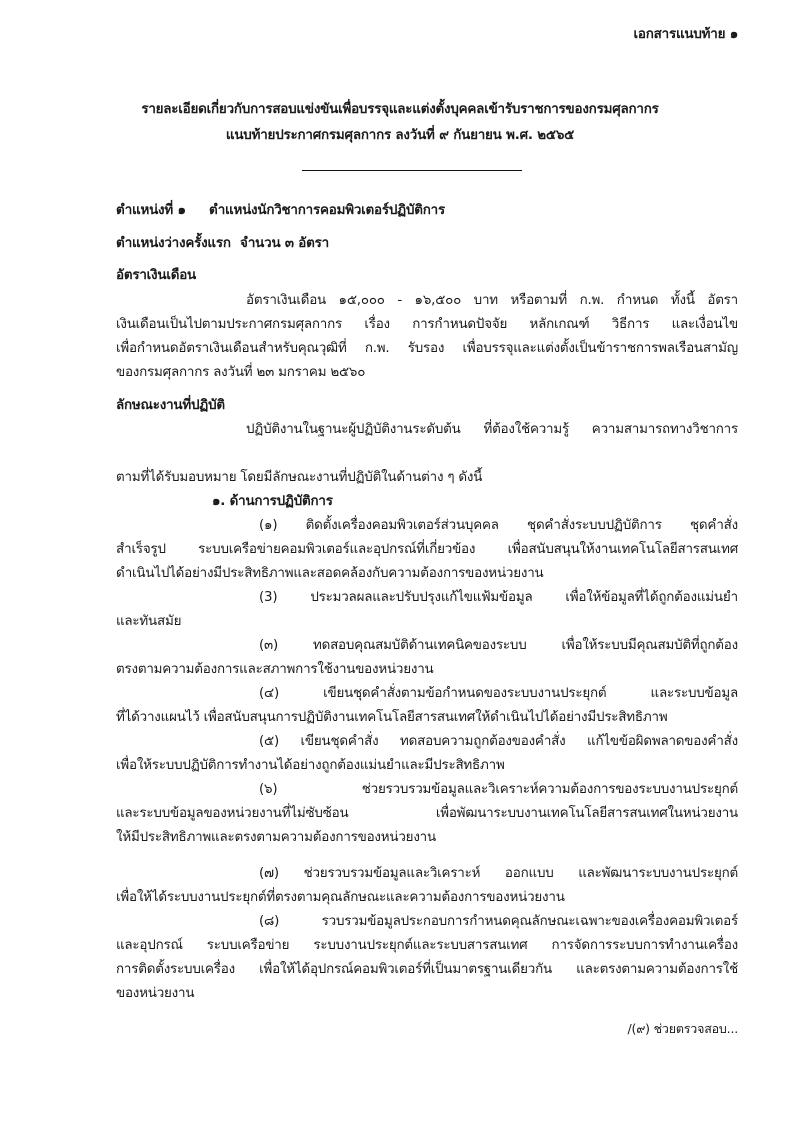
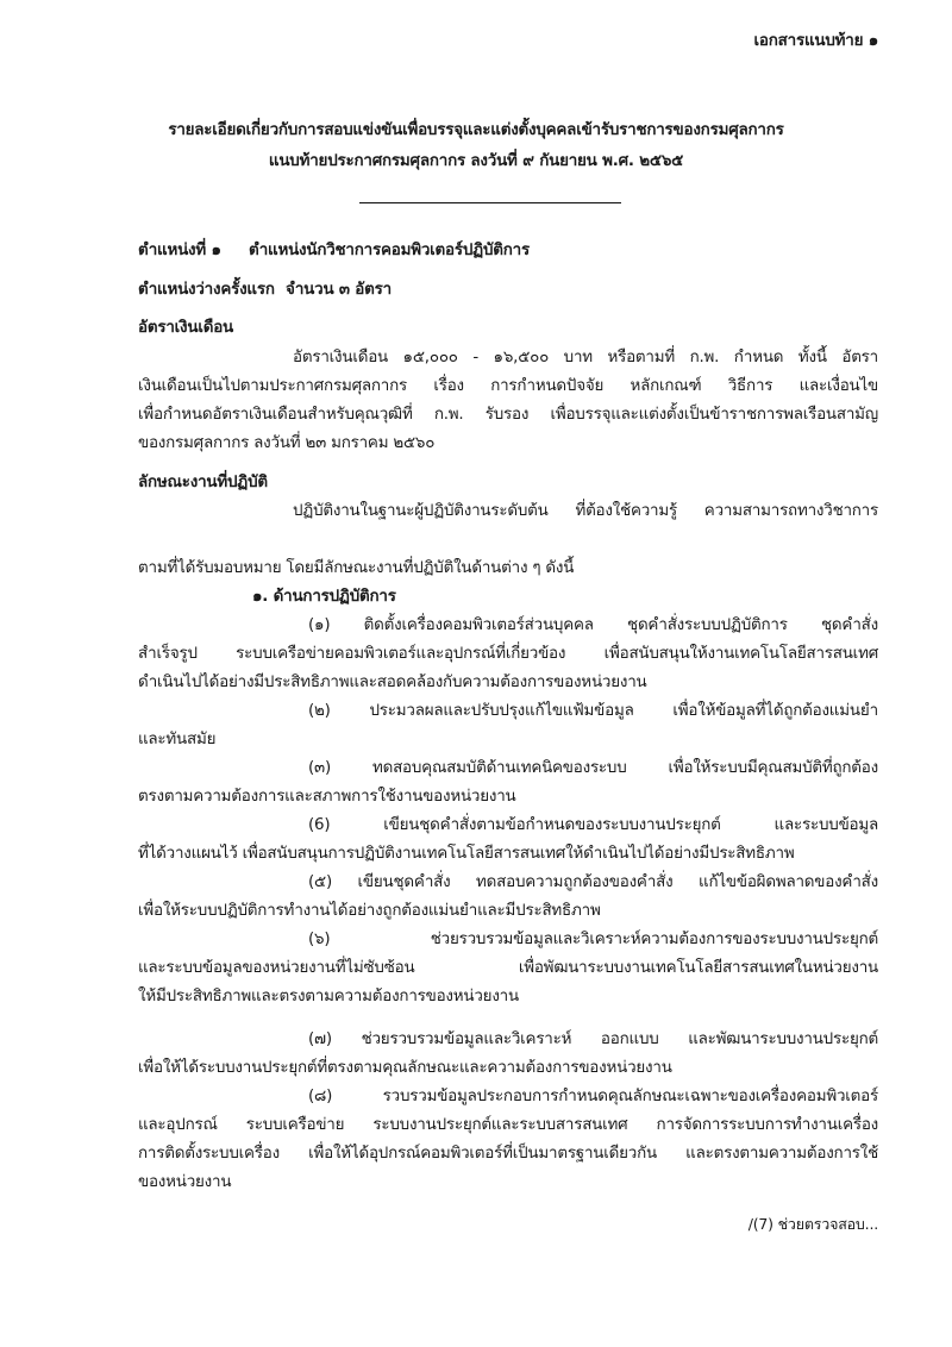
  เอกสารแนบท้าย ๑
  รายละเอียดเกี่ยวกับการสอบแข่งขันเพื่อบรรจุและแต่งตั้งบุคคลเข้ารับราชการของกรมศุลกากร
  แนบท้ายประกาศกรมศุลกากร ลงวันที่ ๙ กันยายน พ.ศ. ๒๕๖๕
  ตำแหน่งที่ ๑
  ตำแหน่งนักวิชาการคอมพิวเตอร์ปฏิบัติการ
  ตำแหน่งว่างครั้งแรก
  จำนวน ๓ อัตรา
  อัตราเงินเดือน
  อัตราเงินเดือน ๑๕,๐๐๐ - ๑๖,๕๐๐ บาท หรือตามที่ ก.พ. กำหนด ทั้งนี้ อัตรา
  เงินเดือนเป็นไปตามประกาศกรมศุลกากร เรื่อง การกำหนดปัจจัย หลักเกณฑ์ วิธีการ และเงื่อนไข
  เพื่อกำหนดอัตราเงินเดือนสำหรับคุณวุฒิที่ ก.พ. รับรอง เพื่อบรรจุและแต่งตั้งเป็นข้าราชการพลเรือนสามัญ
  ของกรมศุลกากร ลงวันที่ ๒๓ มกราคม ๒๕๖๐
  ลักษณะงานที่ปฏิบัติ
  ปฏิบัติงานในฐานะผู้ปฏิบัติงานระดับต้น ที่ต้องใช้ความรู้ ความสามารถทางวิชาการ
  ตามที่ได้รับมอบหมาย โดยมีลักษณะงานที่ปฏิบัติในด้านต่าง ๆ ดังนี้
  ๑. ด้านการปฏิบัติการ
  (๑) ติดตั้งเครื่องคอมพิวเตอร์ส่วนบุคคล ชุดคำสั่งระบบปฏิบัติการ ชุดคำสั่ง
  สำเร็จรูป ระบบเครือข่ายคอมพิวเตอร์และอุปกรณ์ที่เกี่ยวข้อง เพื่อสนับสนุนให้งานเทคโนโลยีสารสนเทศ
  ดำเนินไปได้อย่างมีประสิทธิภาพและสอดคล้องกับความต้องการของหน่วยงาน
- (3) ประมวลผลและปรับปรุงแก้ไขแฟ้มข้อมูล เพื่อให้ข้อมูลที่ได้ถูกต้องแม่นยำ
+ (๒) ประมวลผลและปรับปรุงแก้ไขแฟ้มข้อมูล เพื่อให้ข้อมูลที่ได้ถูกต้องแม่นยำ
  และทันสมัย
  (๓) ทดสอบคุณสมบัติด้านเทคนิคของระบบ เพื่อให้ระบบมีคุณสมบัติที่ถูกต้อง
  ตรงตามความต้องการและสภาพการใช้งานของหน่วยงาน
- (๔) เขียนชุดคำสั่งตามข้อกำหนดของระบบงานประยุกต์ และระบบข้อมูล
+ (6) เขียนชุดคำสั่งตามข้อกำหนดของระบบงานประยุกต์ และระบบข้อมูล
  ที่ได้วางแผนไว้ เพื่อสนับสนุนการปฏิบัติงานเทคโนโลยีสารสนเทศให้ดำเนินไปได้อย่างมีประสิทธิภาพ
  (๕) เขียนชุดคำสั่ง ทดสอบความถูกต้องของคำสั่ง แก้ไขข้อผิดพลาดของคำสั่ง
  เพื่อให้ระบบปฏิบัติการทำงานได้อย่างถูกต้องแม่นยำและมีประสิทธิภาพ
  (๖) ช่วยรวบรวมข้อมูลและวิเคราะห์ความต้องการของระบบงานประยุกต์
  และระบบข้อมูลของหน่วยงานที่ไม่ซับซ้อน เพื่อพัฒนาระบบงานเทคโนโลยีสารสนเทศในหน่วยงาน
  ให้มีประสิทธิภาพและตรงตามความต้องการของหน่วยงาน
  (๗) ช่วยรวบรวมข้อมูลและวิเคราะห์ ออกแบบ และพัฒนาระบบงานประยุกต์
  เพื่อให้ได้ระบบงานประยุกต์ที่ตรงตามคุณลักษณะและความต้องการของหน่วยงาน
  (๘) รวบรวมข้อมูลประกอบการกำหนดคุณลักษณะเฉพาะของเครื่องคอมพิวเตอร์
  และอุปกรณ์ ระบบเครือข่าย ระบบงานประยุกต์และระบบสารสนเทศ การจัดการระบบการทำงานเครื่อง
  การติดตั้งระบบเครื่อง เพื่อให้ได้อุปกรณ์คอมพิวเตอร์ที่เป็นมาตรฐานเดียวกัน และตรงตามความต้องการใช้
  ของหน่วยงาน
- /(๙) ช่วยตรวจสอบ...
+ /(7) ช่วยตรวจสอบ...
